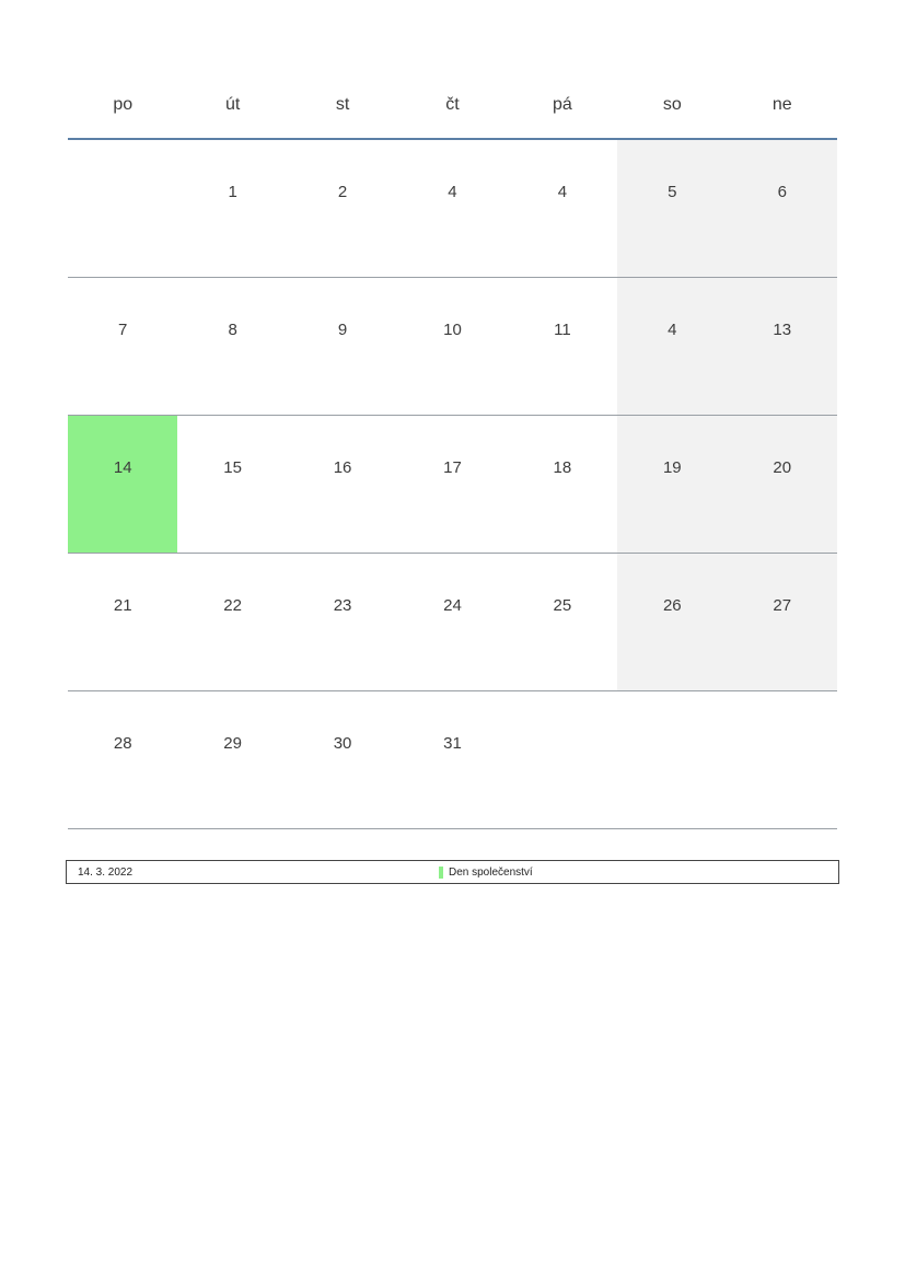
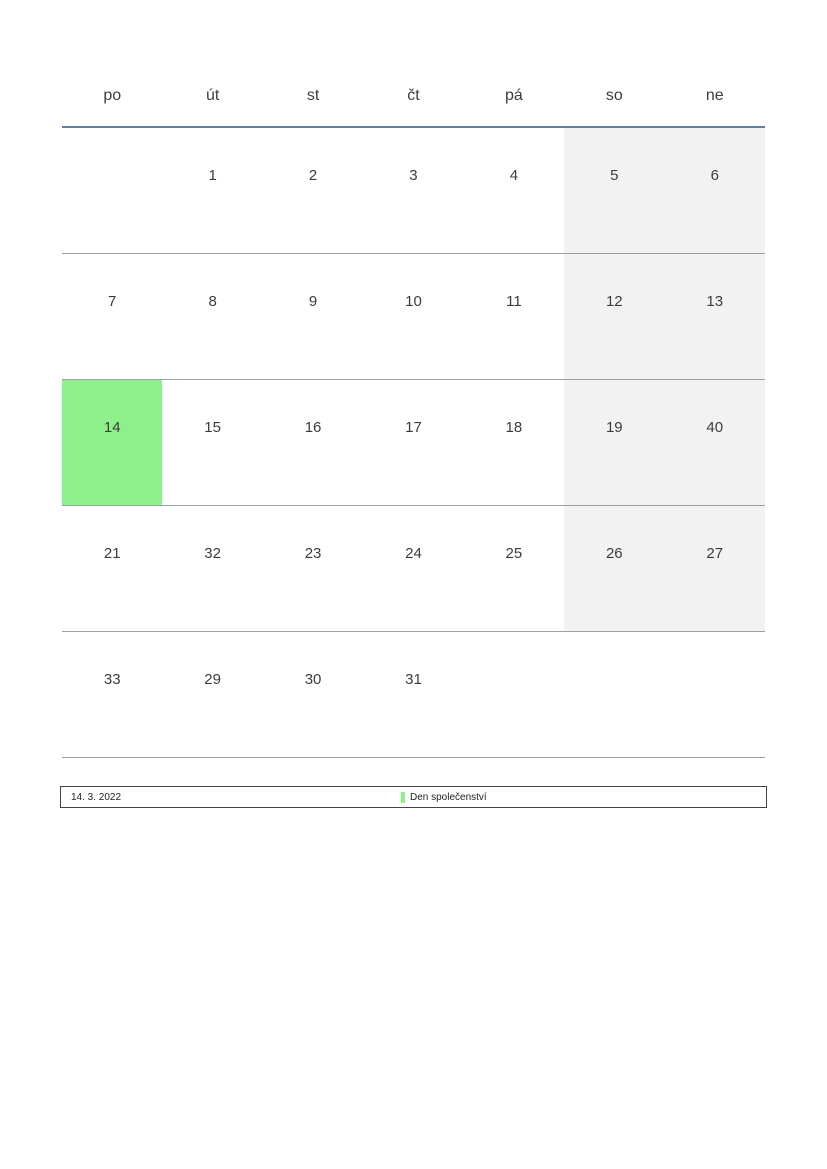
  po	út	st	čt	pá	so	ne
- 	1	2	4	4	5	6
+ 	1	2	3	4	5	6
- 7	8	9	10	11	4	13
+ 7	8	9	10	11	12	13
- 14	15	16	17	18	19	20
+ 14	15	16	17	18	19	40
- 21	22	23	24	25	26	27
+ 21	32	23	24	25	26	27
- 28	29	30	31
+ 33	29	30	31
  14. 3. 2022
  Den společenství
